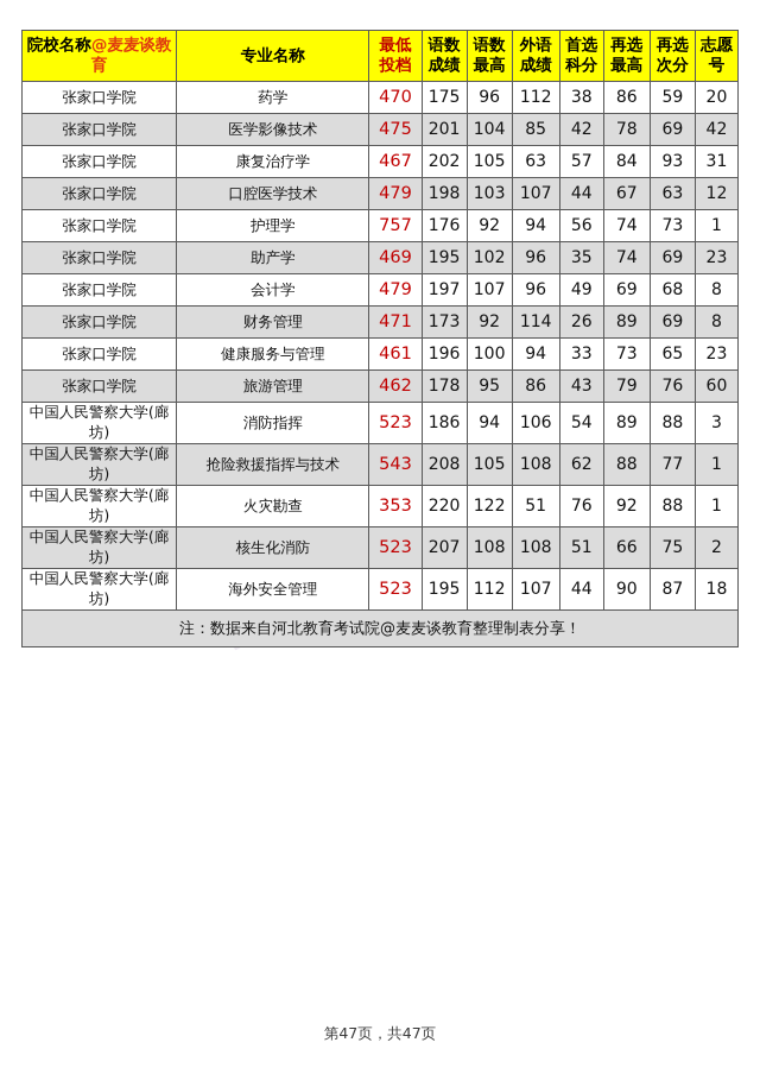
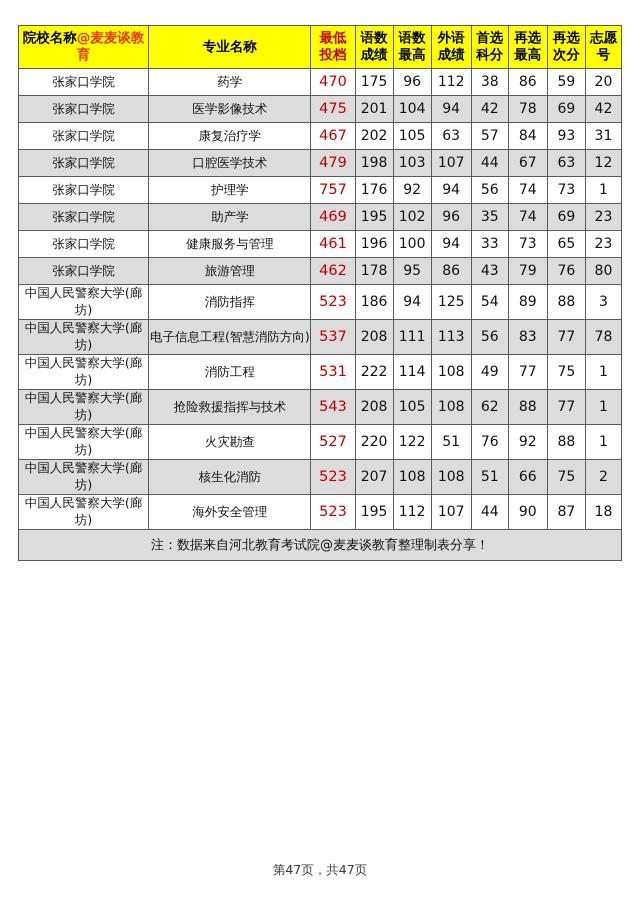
  院校名称@麦麦谈教育	专业名称	最低投档	语数成绩	语数最高	外语成绩	首选科分	再选最高	再选次分	志愿号
  张家口学院	药学	470	175	96	112	38	86	59	20
- 张家口学院	医学影像技术	475	201	104	85	42	78	69	42
+ 张家口学院	医学影像技术	475	201	104	94	42	78	69	42
  张家口学院	康复治疗学	467	202	105	63	57	84	93	31
  张家口学院	口腔医学技术	479	198	103	107	44	67	63	12
  张家口学院	护理学	757	176	92	94	56	74	73	1
  张家口学院	助产学	469	195	102	96	35	74	69	23
- 张家口学院	会计学	479	197	107	96	49	69	68	8
- 张家口学院	财务管理	471	173	92	114	26	89	69	8
  张家口学院	健康服务与管理	461	196	100	94	33	73	65	23
- 张家口学院	旅游管理	462	178	95	86	43	79	76	60
+ 张家口学院	旅游管理	462	178	95	86	43	79	76	80
- 中国人民警察大学(廊坊)	消防指挥	523	186	94	106	54	89	88	3
+ 中国人民警察大学(廊坊)	消防指挥	523	186	94	125	54	89	88	3
+ 中国人民警察大学(廊坊)	电子信息工程(智慧消防方向)	537	208	111	113	56	83	77	78
+ 中国人民警察大学(廊坊)	消防工程	531	222	114	108	49	77	75	1
  中国人民警察大学(廊坊)	抢险救援指挥与技术	543	208	105	108	62	88	77	1
- 中国人民警察大学(廊坊)	火灾勘查	353	220	122	51	76	92	88	1
+ 中国人民警察大学(廊坊)	火灾勘查	527	220	122	51	76	92	88	1
  中国人民警察大学(廊坊)	核生化消防	523	207	108	108	51	66	75	2
  中国人民警察大学(廊坊)	海外安全管理	523	195	112	107	44	90	87	18
  注：数据来自河北教育考试院@麦麦谈教育整理制表分享！
  第47页，共47页
